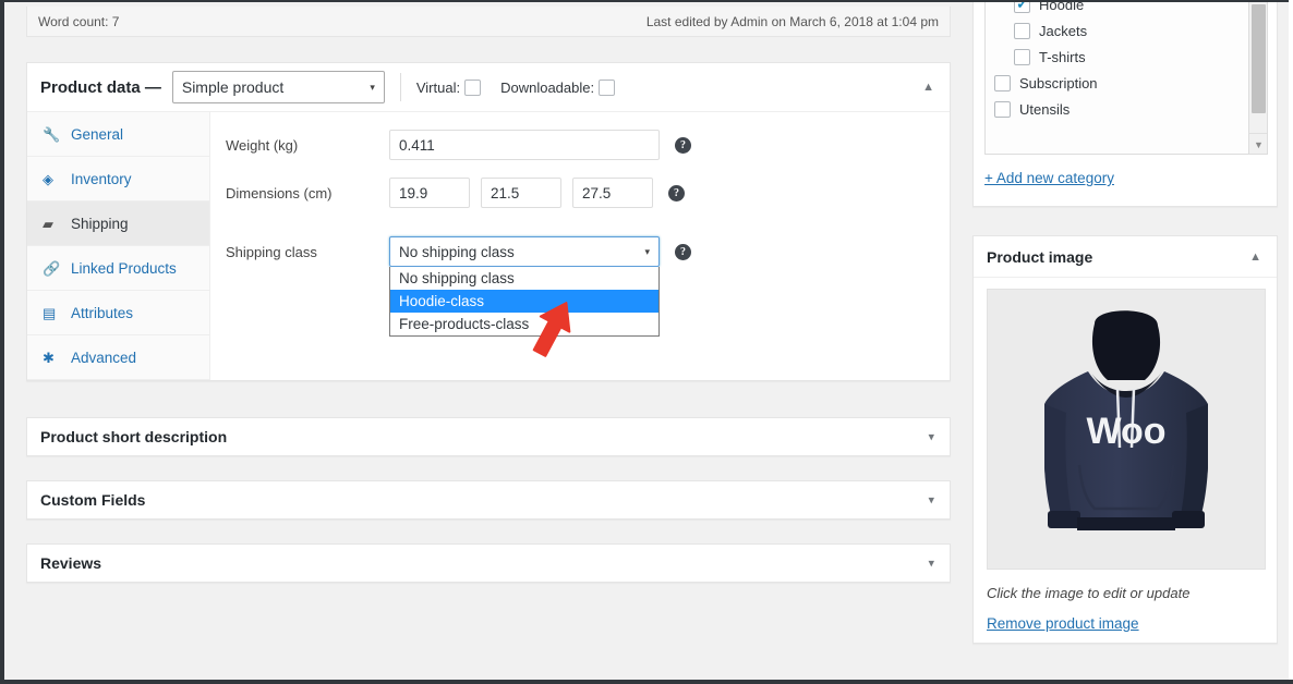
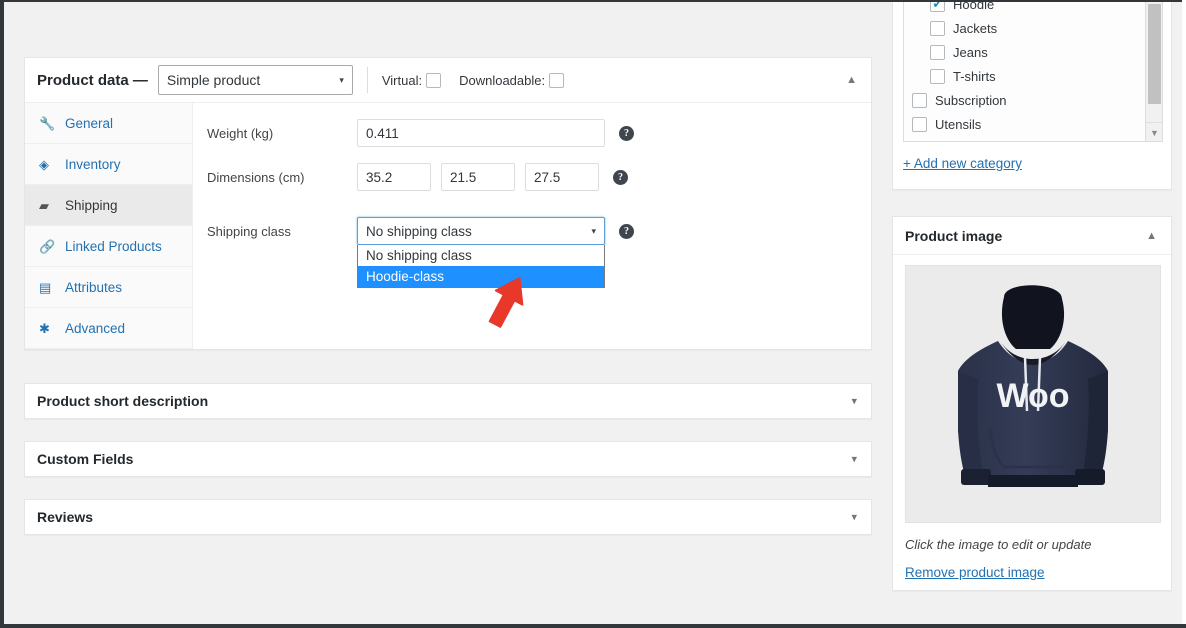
- Word count: 7
- Last edited by Admin on March 6, 2018 at 1:04 pm
  Product data —
  Simple product
  ▾
  Virtual:
  Downloadable:
  ▲
  🔧
  General
  ◈
  Inventory
  ▰
  Shipping
  🔗
  Linked Products
  ▤
  Attributes
  ✱
  Advanced
  Weight (kg)
  0.411
  ?
  Dimensions (cm)
- 19.9
+ 35.2
  21.5
  27.5
  ?
  Shipping class
  No shipping class
  ▾
  No shipping class
  Hoodie-class
- Free-products-class
  ?
  Product short description
  ▾
  Custom Fields
  ▾
  Reviews
  ▾
  Hoodie
  Jackets
+ Jeans
  T-shirts
  Subscription
  Utensils
  ▼
  + Add new category
  Product image
  ▲
  Woo
  Click the image to edit or update
  Remove product image
